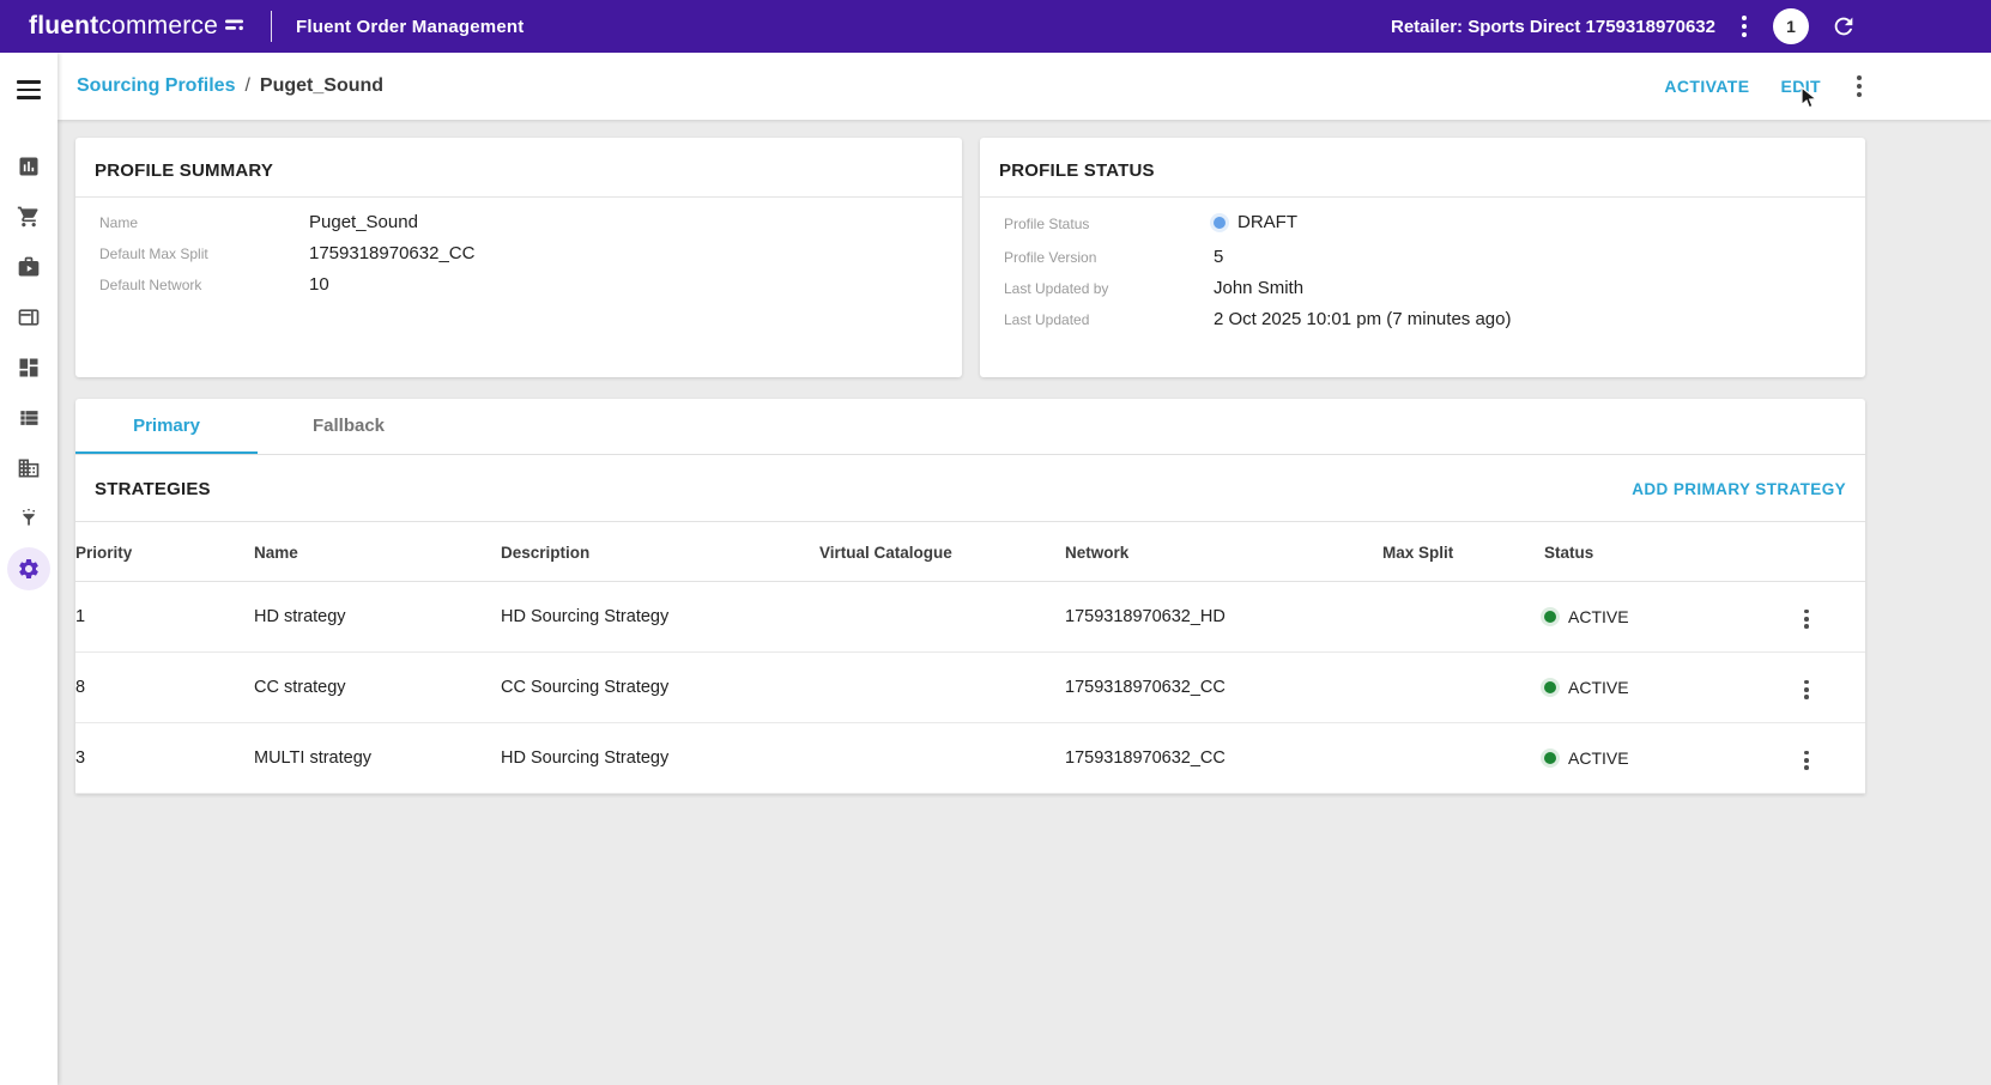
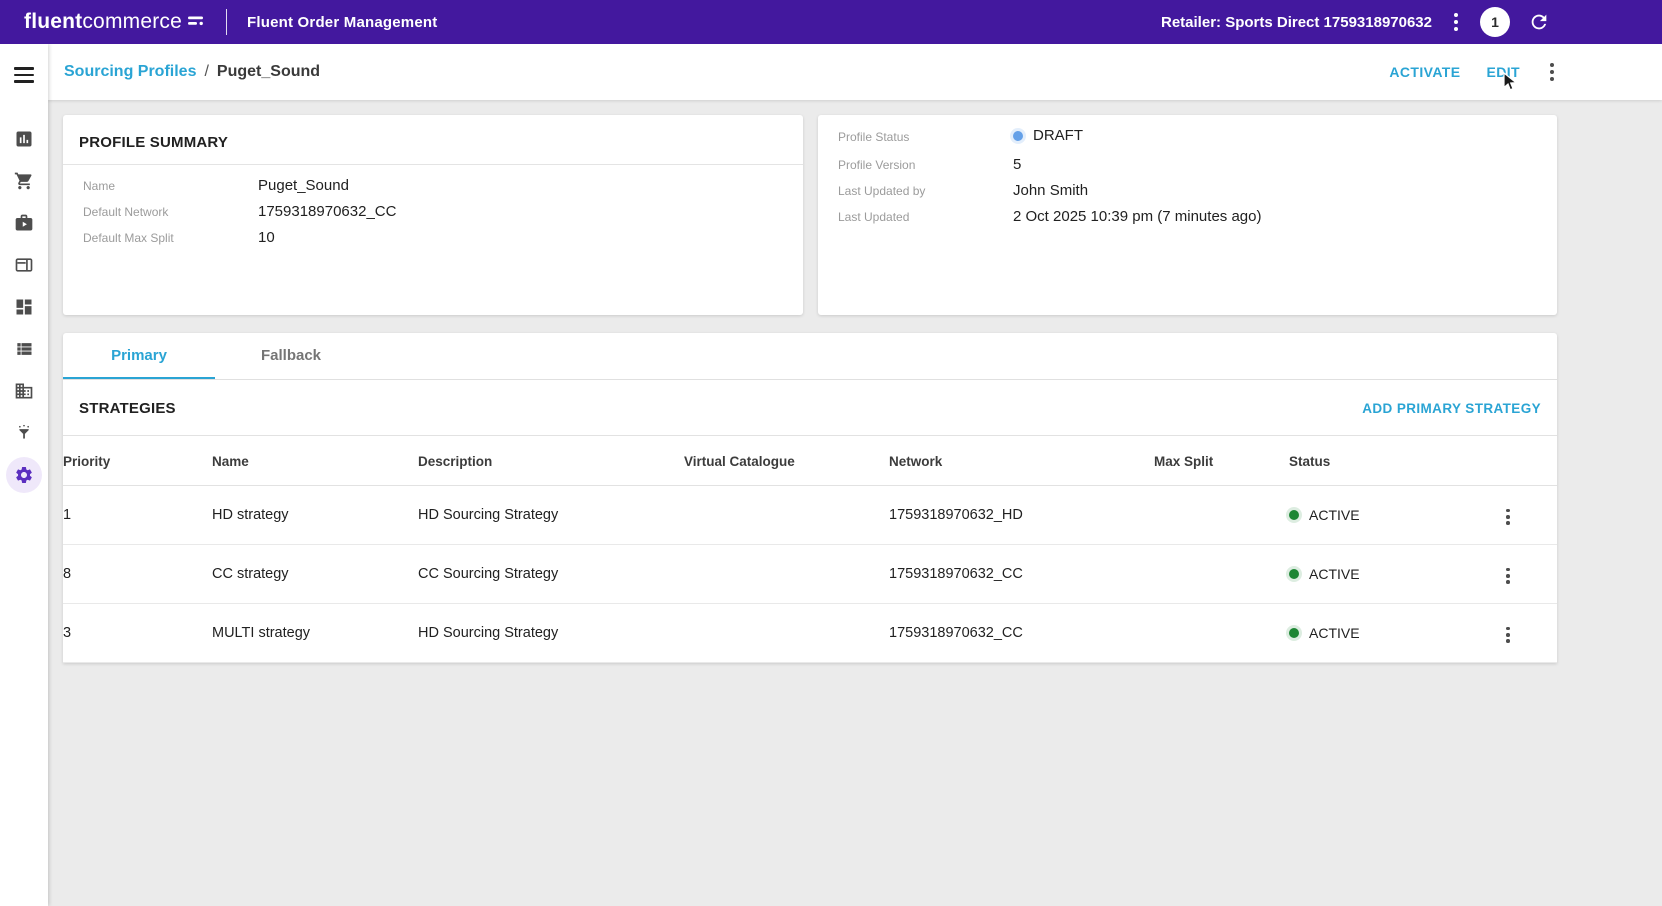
  fluent
  commerce
  Fluent Order Management
  Retailer: Sports Direct 1759318970632
  1
  Sourcing Profiles
  /
  Puget_Sound
  ACTIVATE
  EDIT
  PROFILE SUMMARY
  Name
  Puget_Sound
- Default Max Split
+ Default Network
  1759318970632_CC
- Default Network
+ Default Max Split
  10
- PROFILE STATUS
  Profile Status
  DRAFT
  Profile Version
  5
  Last Updated by
  John Smith
  Last Updated
- 2 Oct 2025 10:01 pm (7 minutes ago)
+ 2 Oct 2025 10:39 pm (7 minutes ago)
  Primary
  Fallback
  STRATEGIES
  ADD PRIMARY STRATEGY
  Priority	Name	Description	Virtual Catalogue	Network	Max Split	Status
  1	HD strategy	HD Sourcing Strategy		1759318970632_HD		ACTIVE
  8	CC strategy	CC Sourcing Strategy		1759318970632_CC		ACTIVE
  3	MULTI strategy	HD Sourcing Strategy		1759318970632_CC		ACTIVE
